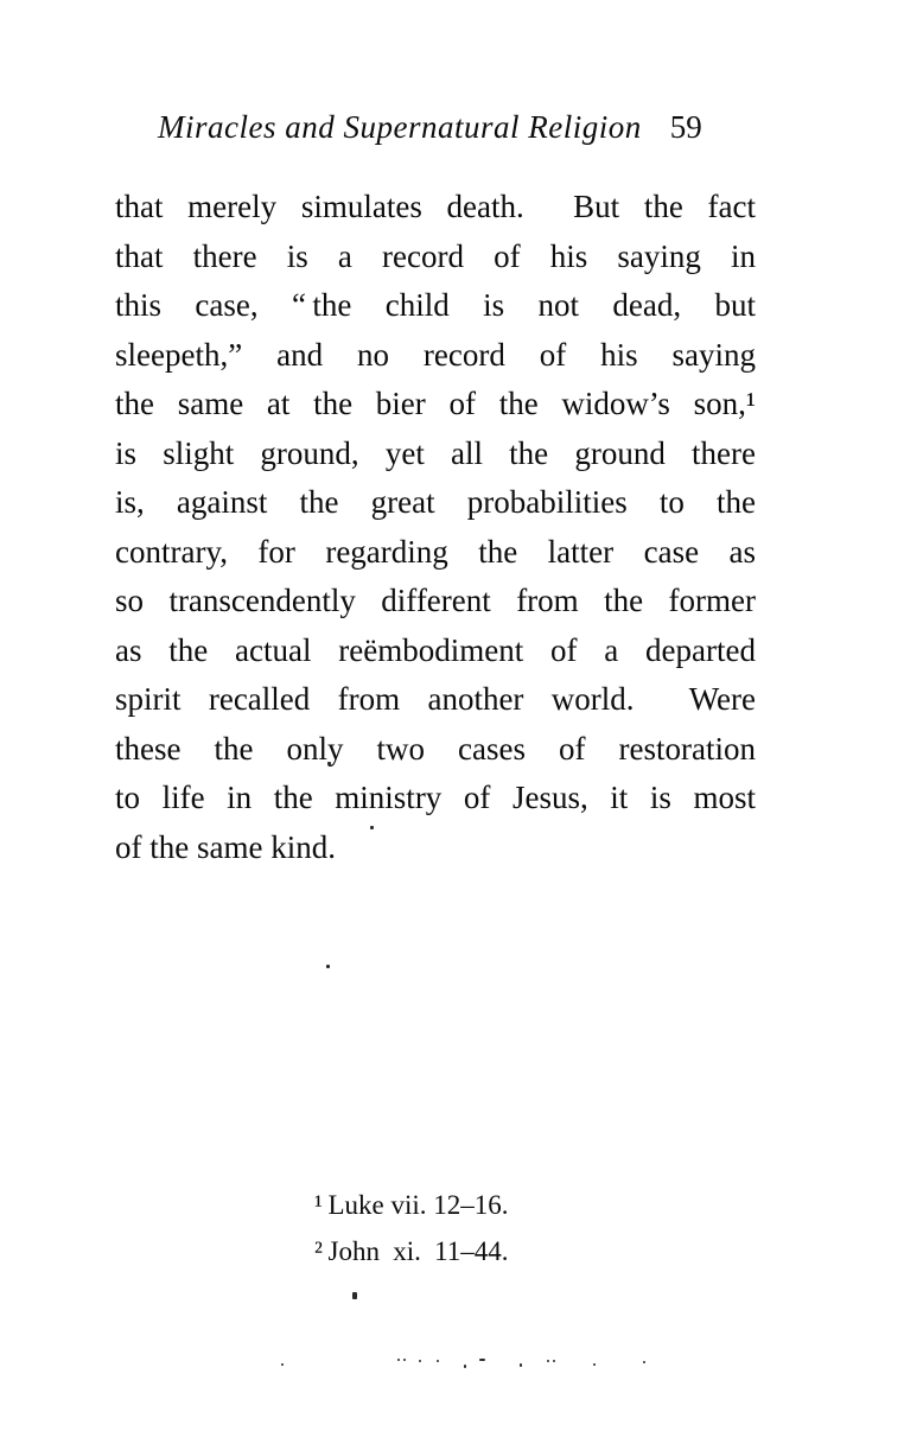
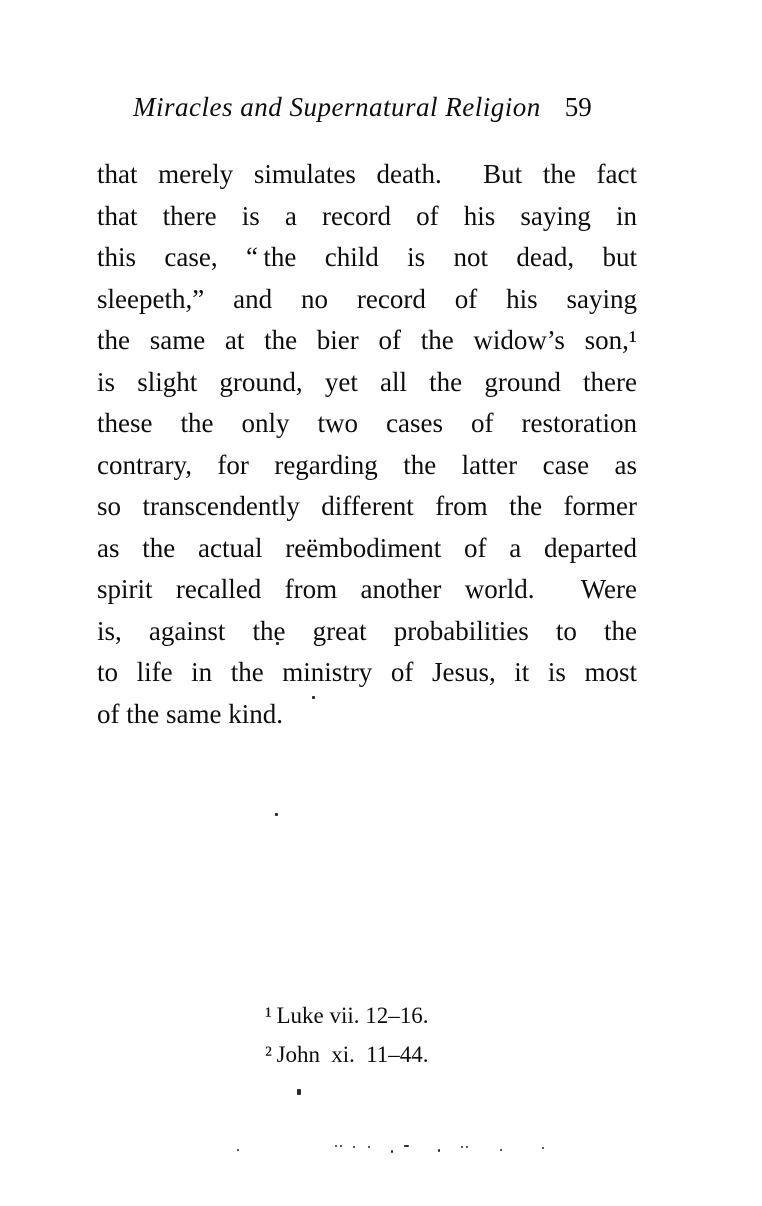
  Miracles and Supernatural Religion 59
  that merely simulates death. But the fact
  that there is a record of his saying in
  this case, “ the child is not dead, but
  sleepeth,” and no record of his saying
  the same at the bier of the widow’s son,¹
  is slight ground, yet all the ground there
- is, against the great probabilities to the
+ these the only two cases of restoration
  contrary, for regarding the latter case as
  so transcendently different from the former
  as the actual reëmbodiment of a departed
  spirit recalled from another world. Were
- these the only two cases of restoration
+ is, against the great probabilities to the
  to life in the ministry of Jesus, it is most
  of the same kind.
  ¹ Luke vii. 12–16.
  ² John xi. 11–44.
